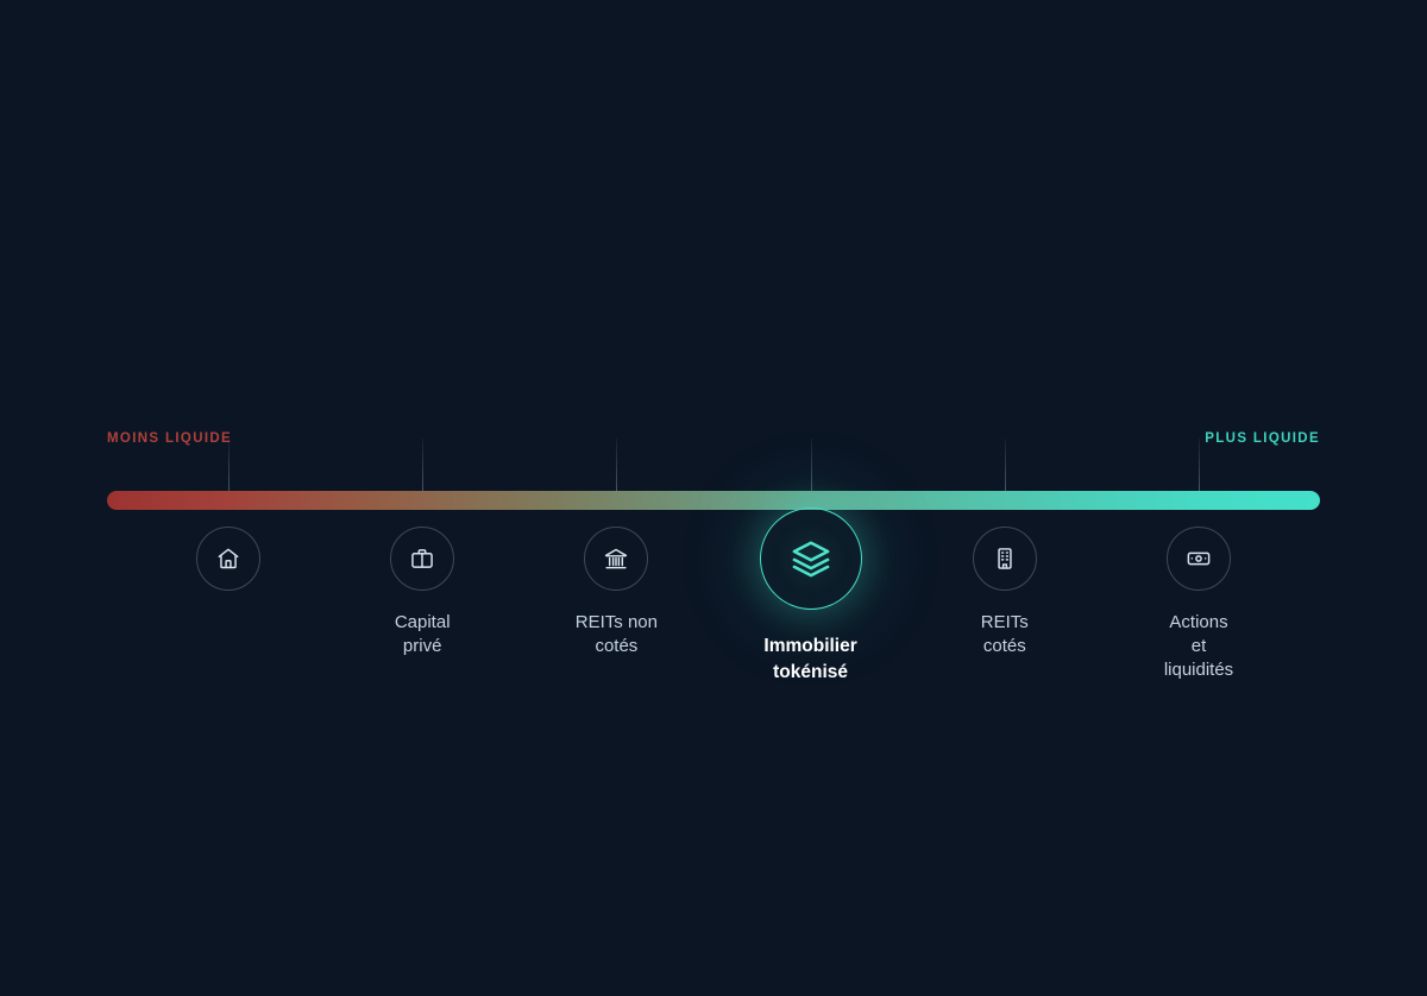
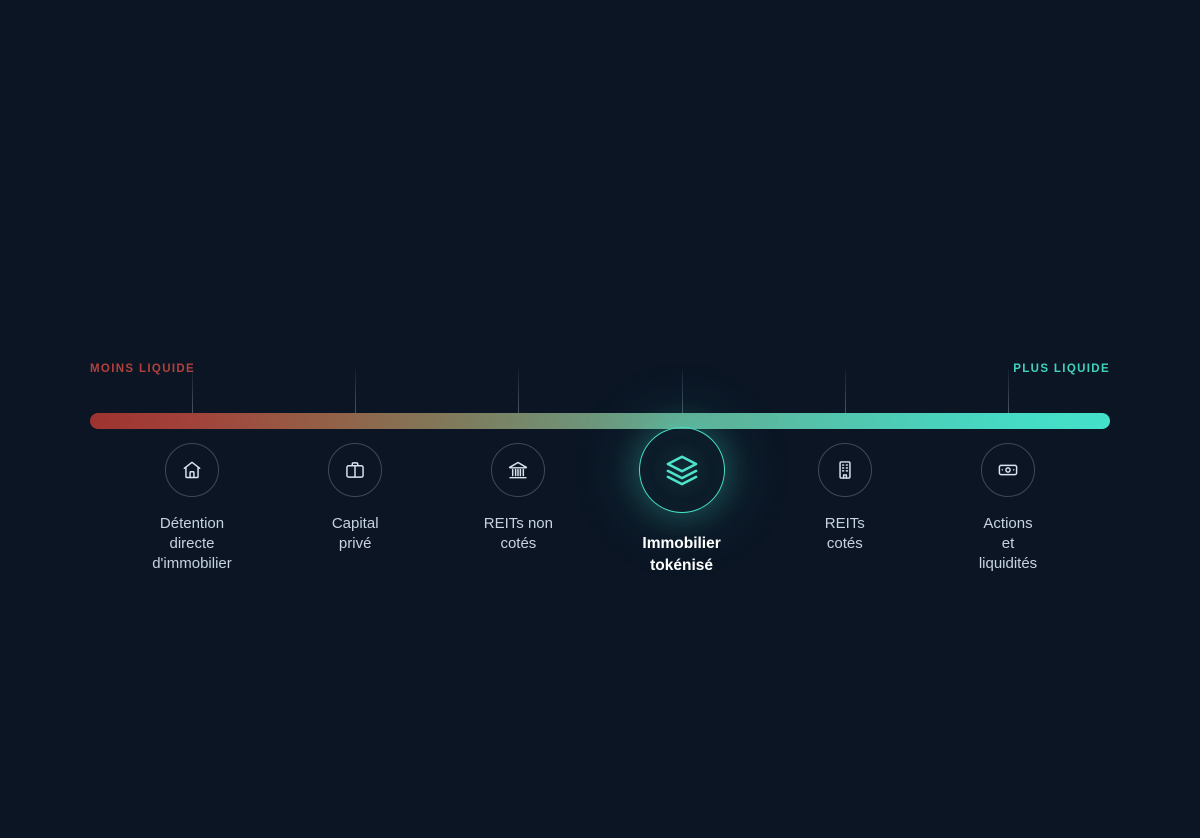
  MOINS LIQUIDE
  PLUS LIQUIDE
+ Détention
+ directe
+ d'immobilier
  Capital
  privé
  REITs non
  cotés
  Immobilier
  tokénisé
  REITs
  cotés
  Actions
  et
  liquidités
